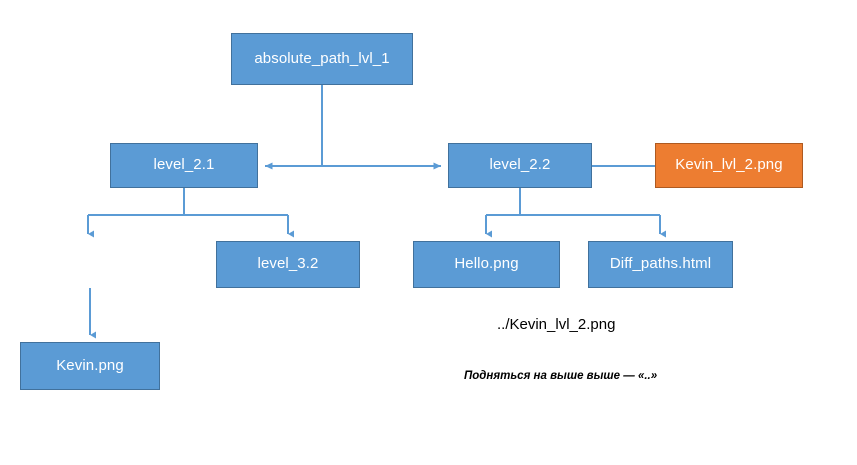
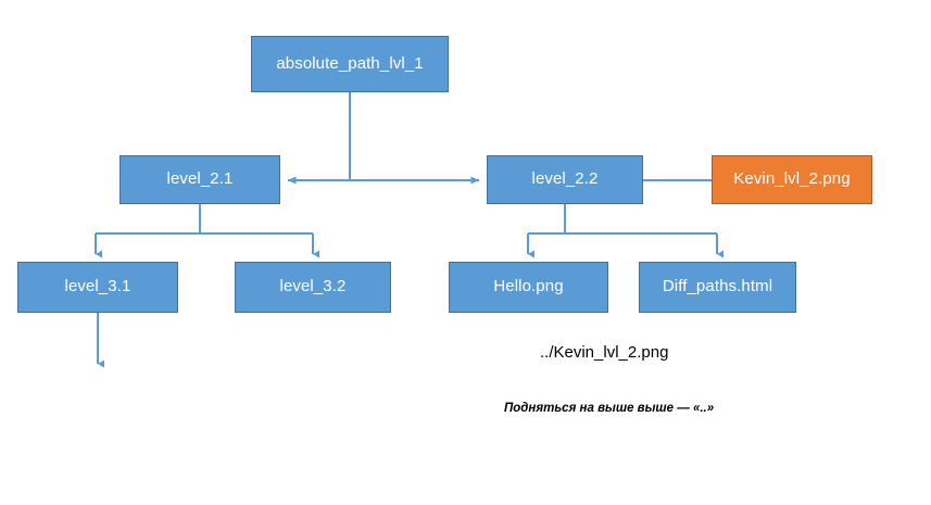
  absolute_path_lvl_1
  level_2.1
  level_2.2
  Kevin_lvl_2.png
+ level_3.1
  level_3.2
  Hello.png
  Diff_paths.html
- Kevin.png
  ../Kevin_lvl_2.png
  Подняться на выше выше — «..»
